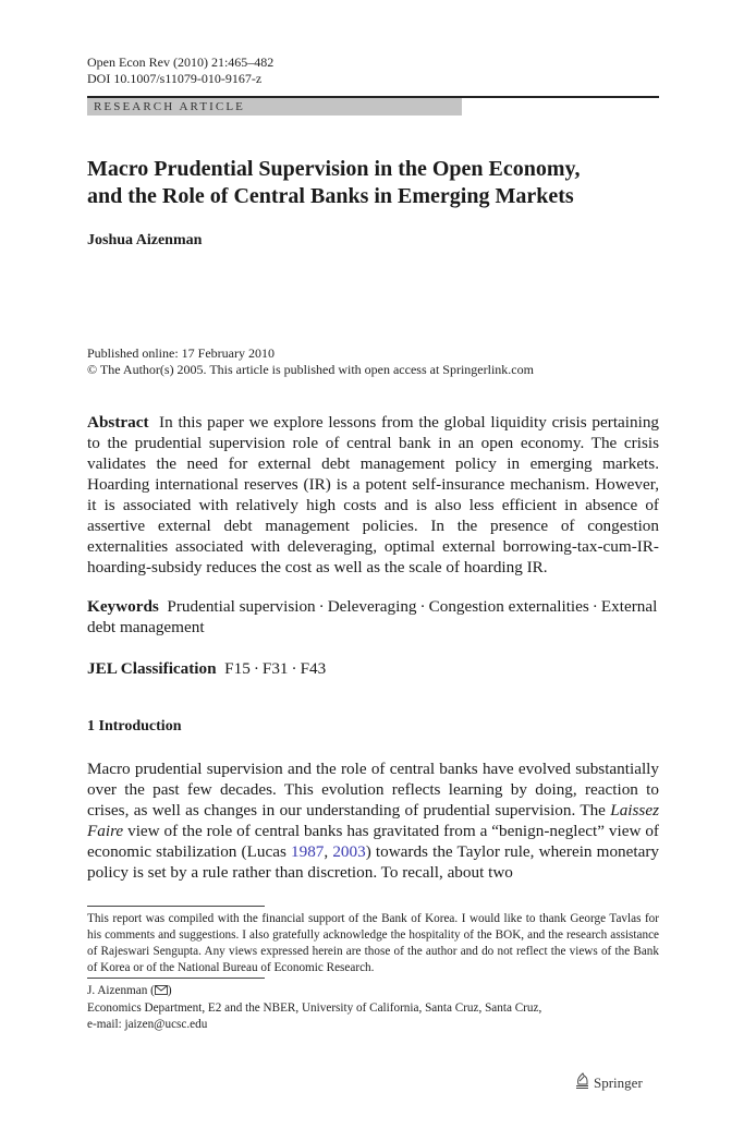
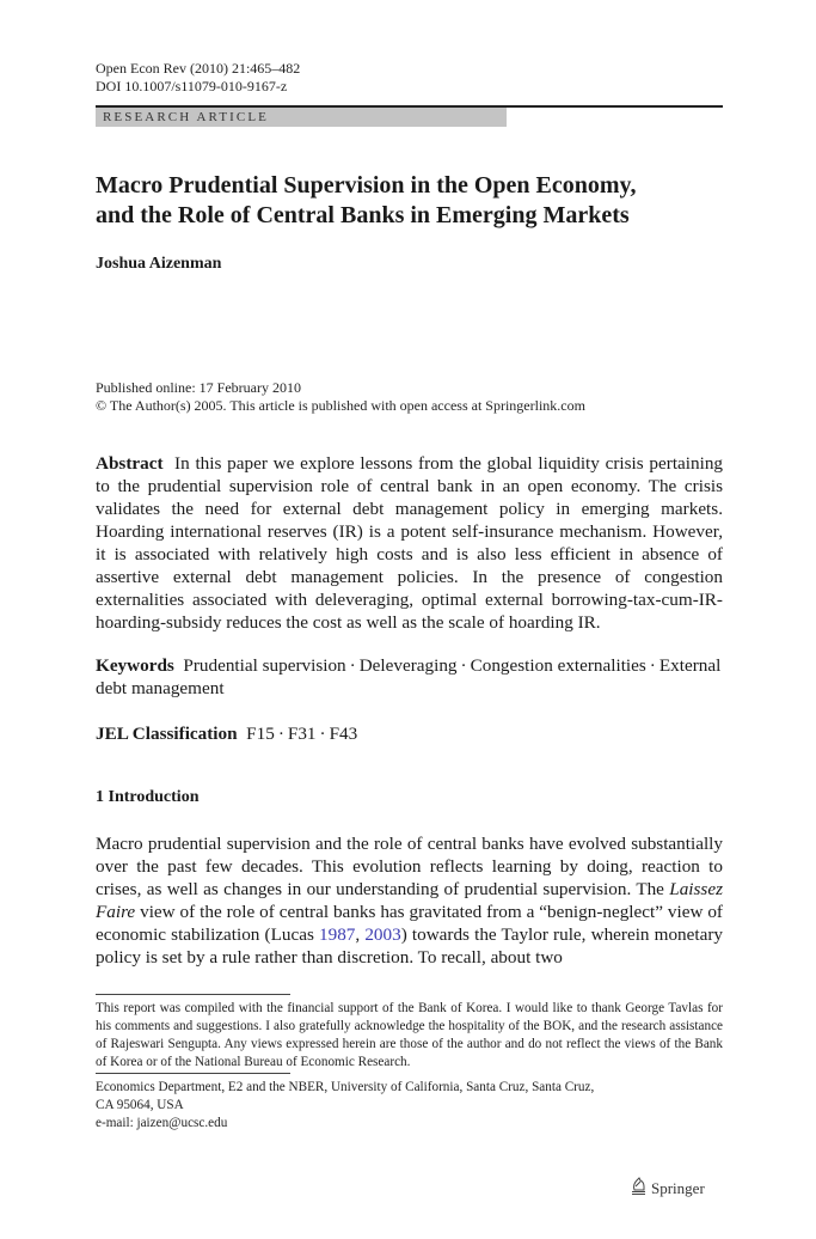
  Open Econ Rev (2010) 21:465–482
  DOI 10.1007/s11079-010-9167-z
  RESEARCH ARTICLE
  Macro Prudential Supervision in the Open Economy,
  and the Role of Central Banks in Emerging Markets
  Joshua Aizenman
  Published online: 17 February 2010
  © The Author(s) 2005. This article is published with open access at Springerlink.com
  Abstract In this paper we explore lessons from the global liquidity crisis pertaining to the prudential supervision role of central bank in an open economy. The crisis validates the need for external debt management policy in emerging markets. Hoarding international reserves (IR) is a potent self-insurance mechanism. However, it is associated with relatively high costs and is also less efficient in absence of assertive external debt management policies. In the presence of congestion externalities associated with deleveraging, optimal external borrowing-tax-cum-IR-hoarding-subsidy reduces the cost as well as the scale of hoarding IR.
  Keywords Prudential supervision · Deleveraging · Congestion externalities · External debt management
  JEL Classification F15 · F31 · F43
  1 Introduction
  Macro prudential supervision and the role of central banks have evolved substantially over the past few decades. This evolution reflects learning by doing, reaction to crises, as well as changes in our understanding of prudential supervision. The Laissez Faire view of the role of central banks has gravitated from a “benign-neglect” view of economic stabilization (Lucas 1987, 2003) towards the Taylor rule, wherein monetary policy is set by a rule rather than discretion. To recall, about two
  This report was compiled with the financial support of the Bank of Korea. I would like to thank George Tavlas for his comments and suggestions. I also gratefully acknowledge the hospitality of the BOK, and the research assistance of Rajeswari Sengupta. Any views expressed herein are those of the author and do not reflect the views of the Bank of Korea or of the National Bureau of Economic Research.
- J. Aizenman ( )
  Economics Department, E2 and the NBER, University of California, Santa Cruz, Santa Cruz,
+ CA 95064, USA
  e-mail: jaizen@ucsc.edu
  Springer
